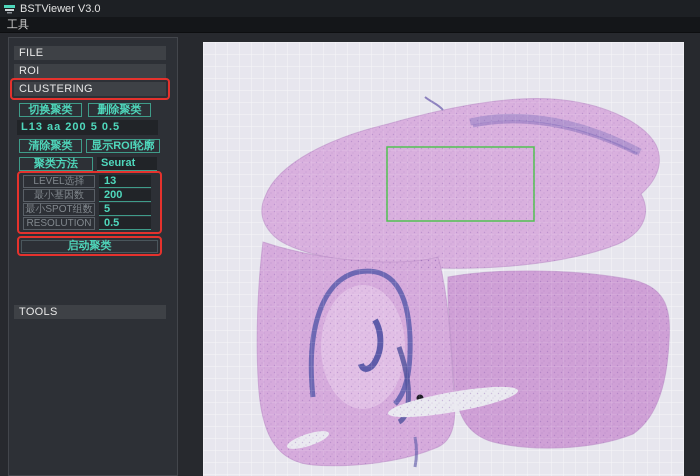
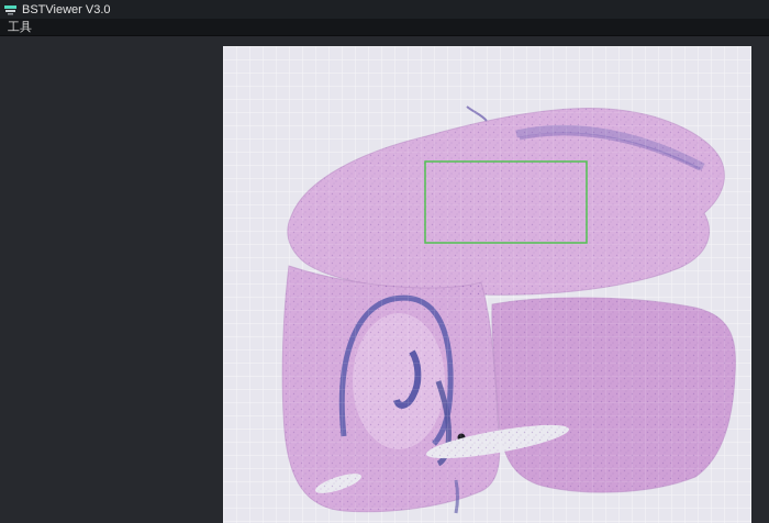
  BSTViewer V3.0
  工具
- FILE
- ROI
- CLUSTERING
- 切换聚类
- 删除聚类
- L13 aa 200 5 0.5
- 清除聚类
- 显示ROI轮廓
- 聚类方法
- Seurat
- LEVEL选择
- 13
- 最小基因数
- 200
- 最小SPOT组数
- 5
- RESOLUTION
- 0.5
- 启动聚类
- TOOLS
